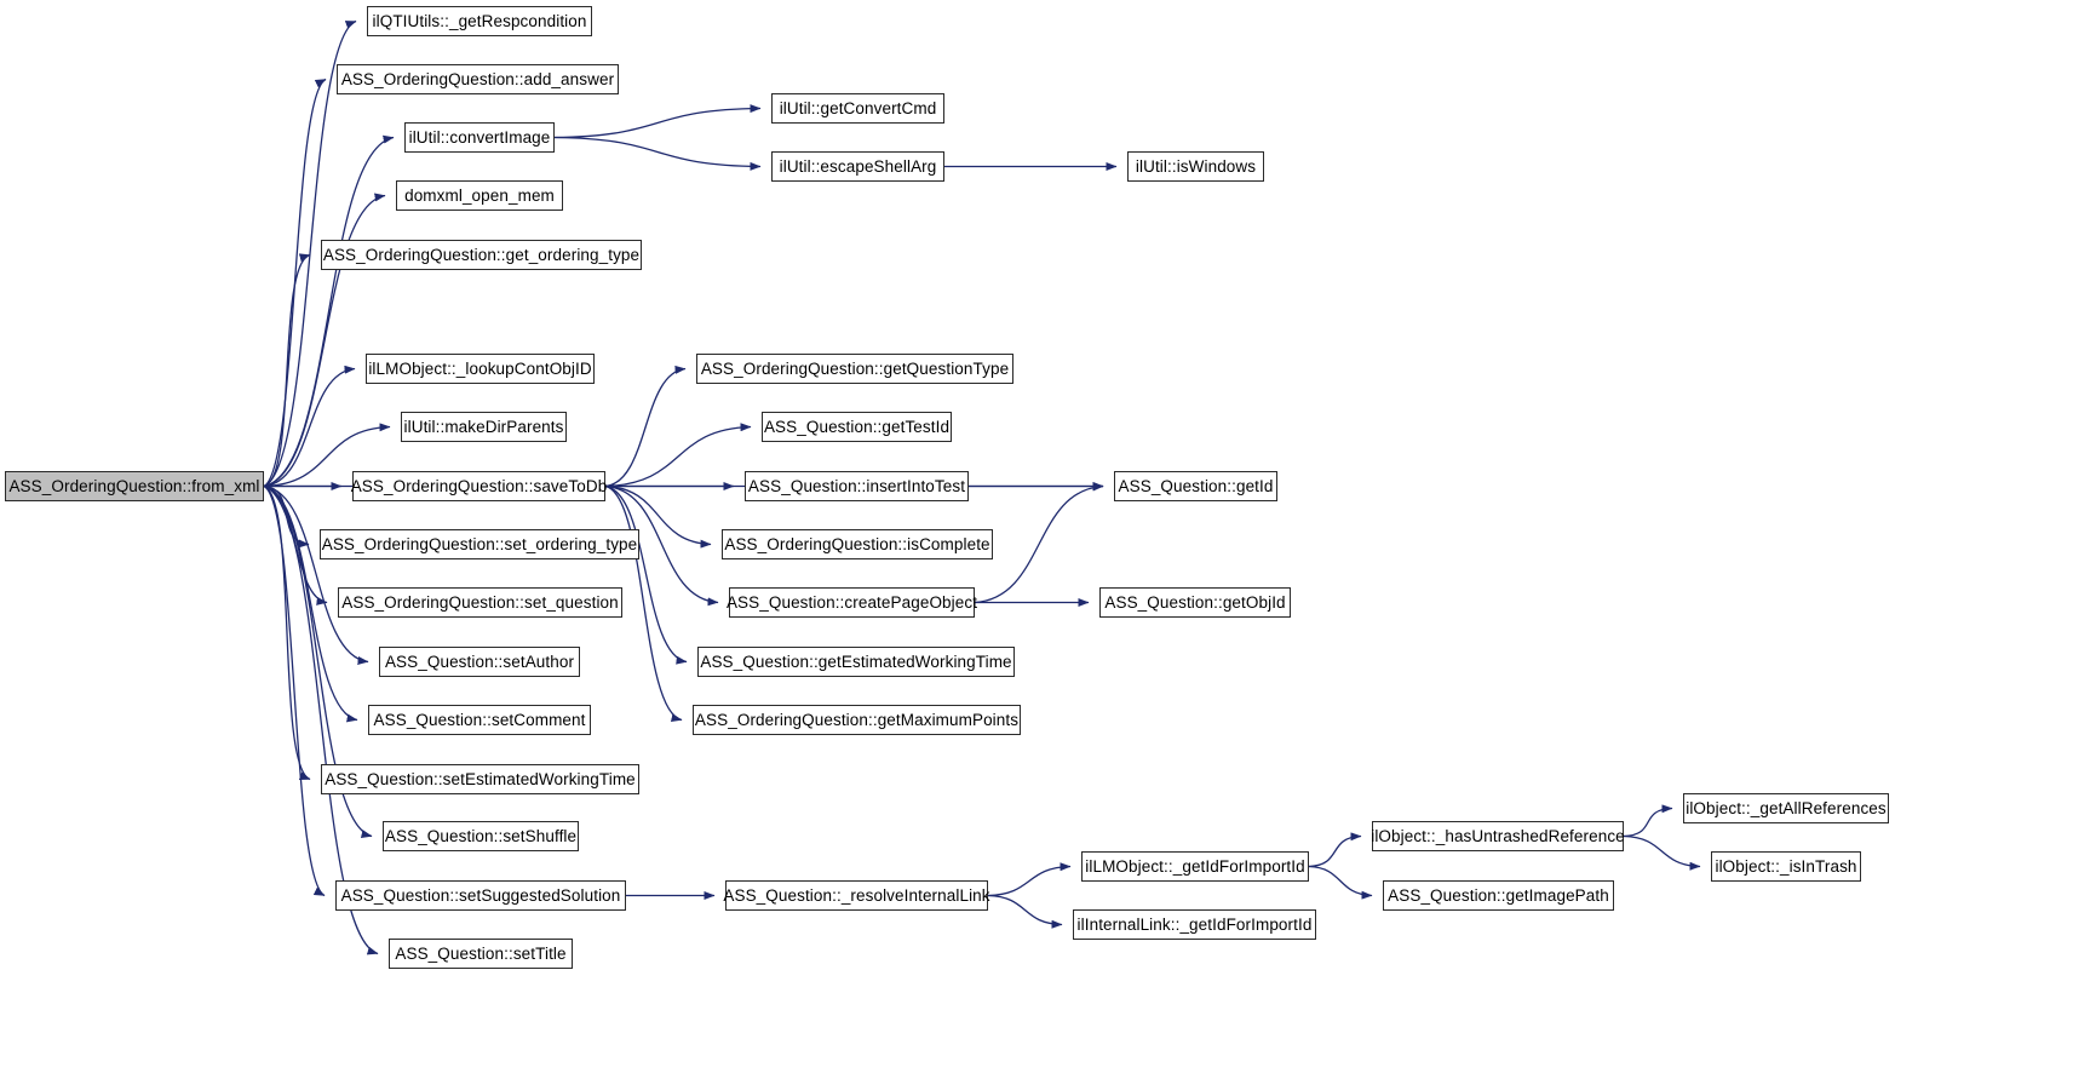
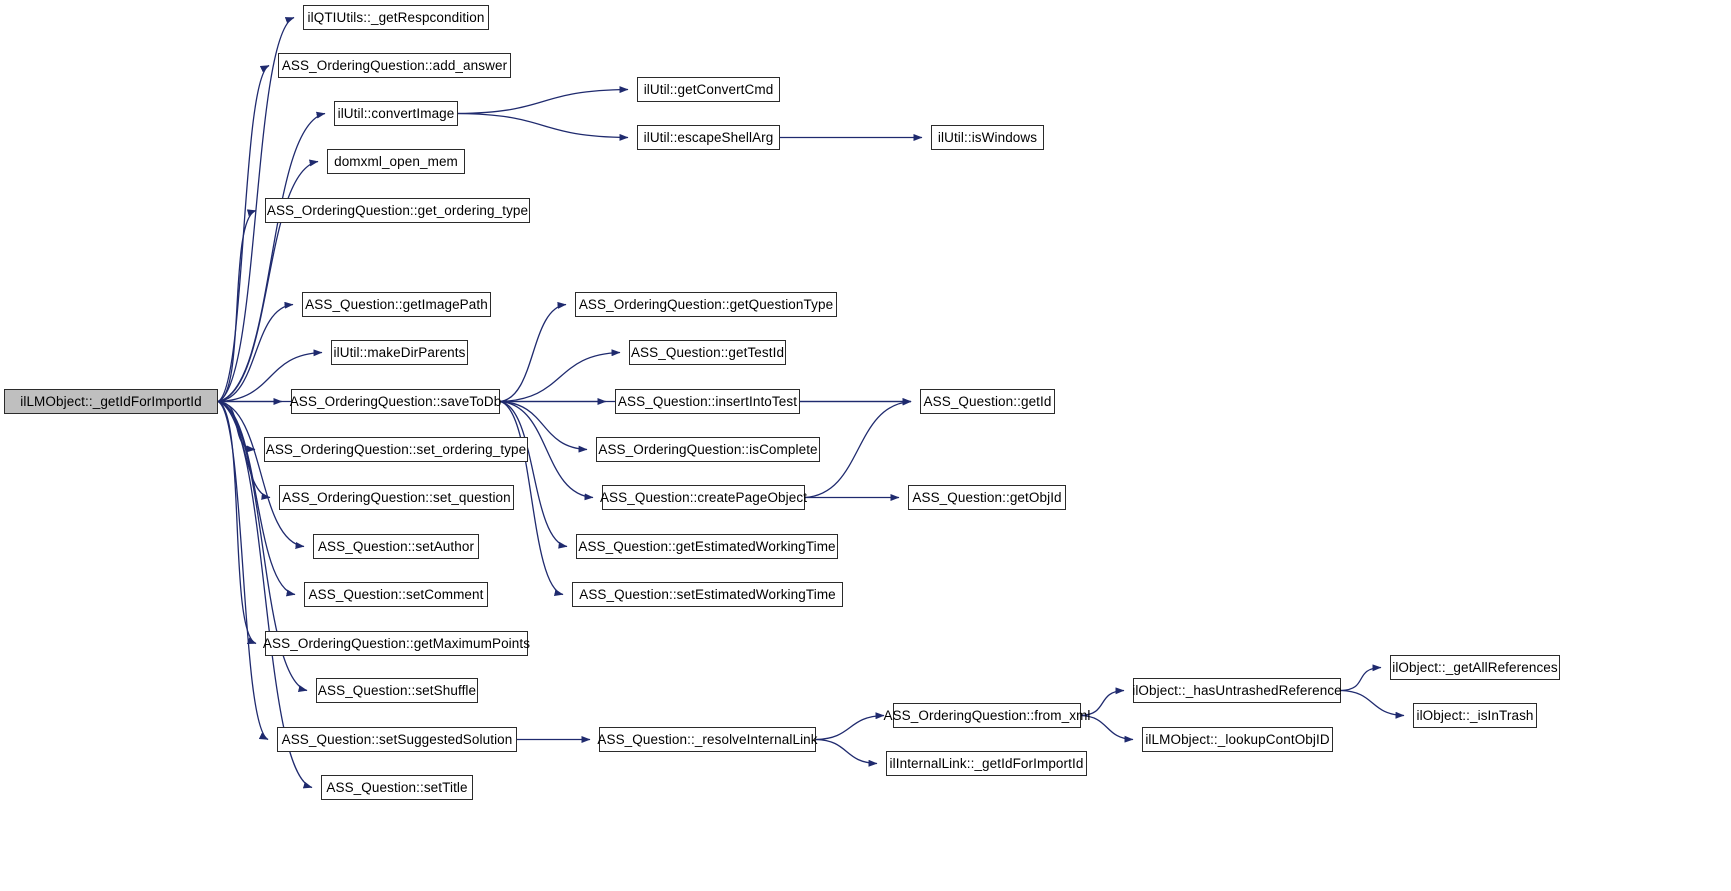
- ASS_OrderingQuestion::from_xml
+ ilLMObject::_getIdForImportId
  ilQTIUtils::_getRespcondition
  ASS_OrderingQuestion::add_answer
  ilUtil::convertImage
  domxml_open_mem
  ASS_OrderingQuestion::get_ordering_type
- ilLMObject::_lookupContObjID
+ ASS_Question::getImagePath
  ilUtil::makeDirParents
  ASS_OrderingQuestion::saveToDb
  ASS_OrderingQuestion::set_ordering_type
  ASS_OrderingQuestion::set_question
  ASS_Question::setAuthor
  ASS_Question::setComment
- ASS_Question::setEstimatedWorkingTime
+ ASS_OrderingQuestion::getMaximumPoints
  ASS_Question::setShuffle
  ASS_Question::setSuggestedSolution
  ASS_Question::setTitle
  ilUtil::getConvertCmd
  ilUtil::escapeShellArg
  ilUtil::isWindows
  ASS_OrderingQuestion::getQuestionType
  ASS_Question::getTestId
  ASS_Question::insertIntoTest
  ASS_OrderingQuestion::isComplete
  ASS_Question::createPageObject
  ASS_Question::getEstimatedWorkingTime
- ASS_OrderingQuestion::getMaximumPoints
+ ASS_Question::setEstimatedWorkingTime
  ASS_Question::getId
  ASS_Question::getObjId
  ASS_Question::_resolveInternalLink
- ilLMObject::_getIdForImportId
+ ASS_OrderingQuestion::from_xml
  ilInternalLink::_getIdForImportId
  ilObject::_hasUntrashedReference
- ASS_Question::getImagePath
+ ilLMObject::_lookupContObjID
  ilObject::_getAllReferences
  ilObject::_isInTrash
